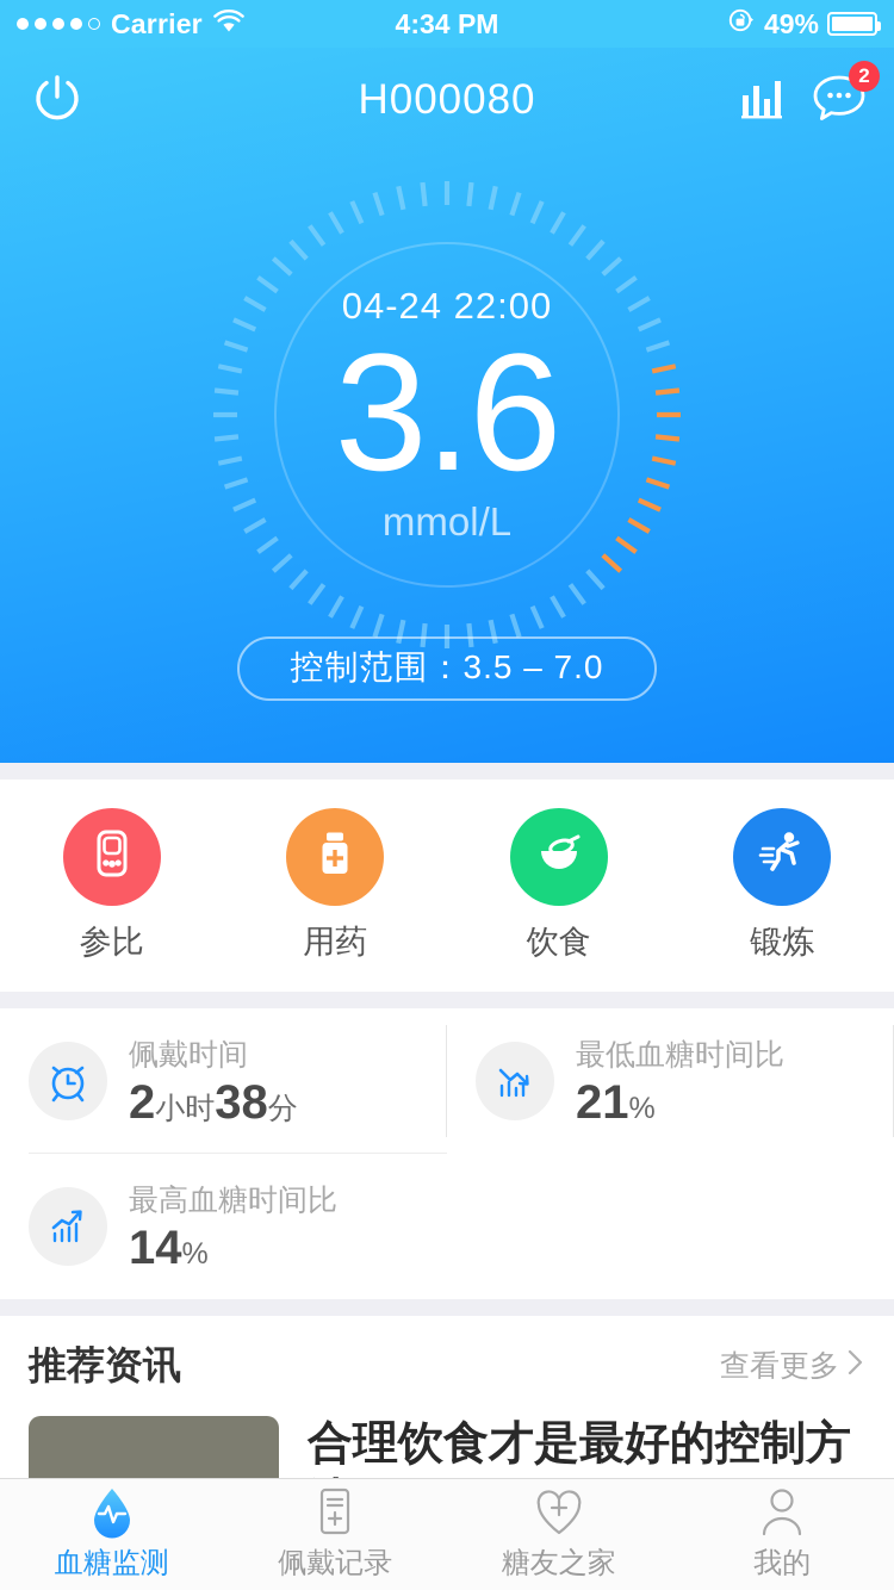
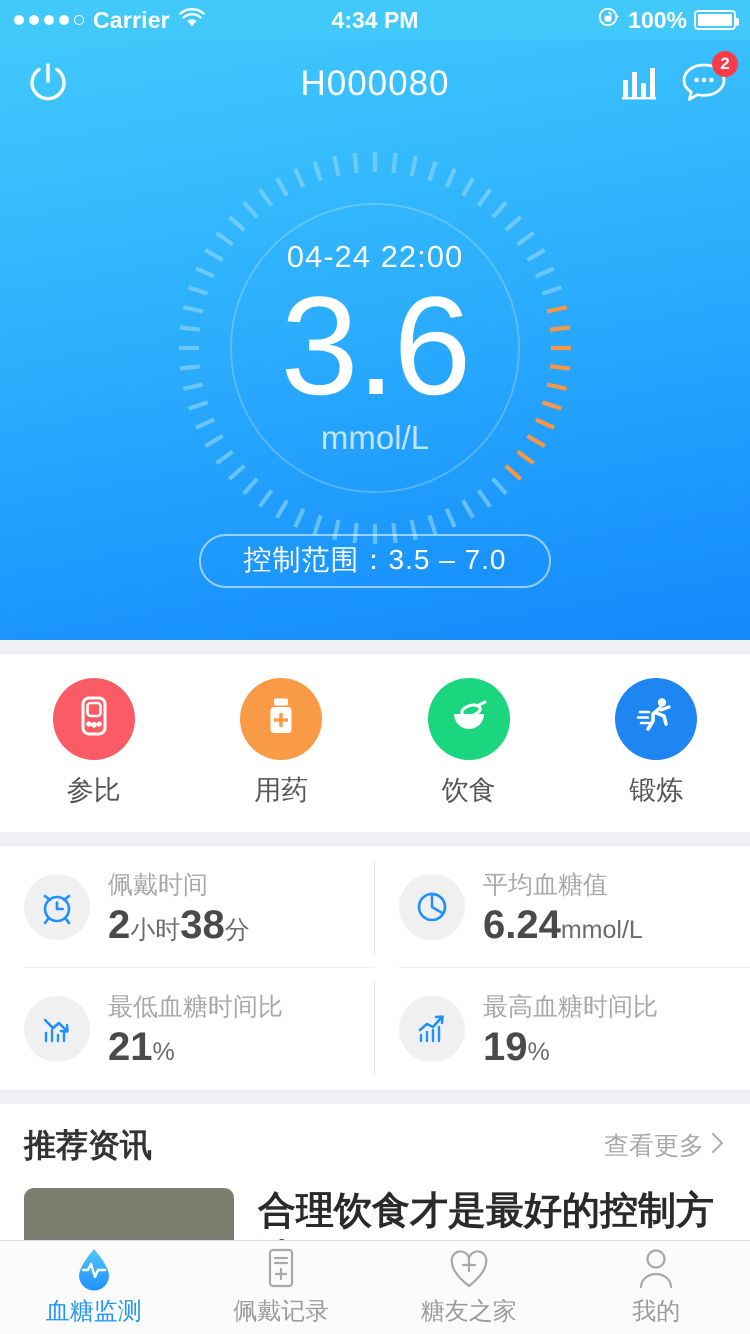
  Carrier
  4:34 PM
- 49%
+ 100%
  H000080
  2
  04-24 22:00
  3.6
  mmol/L
  控制范围：3.5 – 7.0
  参比
  用药
  饮食
  锻炼
  佩戴时间
  2小时38分
+ 平均血糖值
+ 6.24mmol/L
  最低血糖时间比
  21%
  最高血糖时间比
- 14%
+ 19%
  推荐资讯
  查看更多
  合理饮食才是最好的控制方
  血糖监测
  佩戴记录
  糖友之家
  我的
